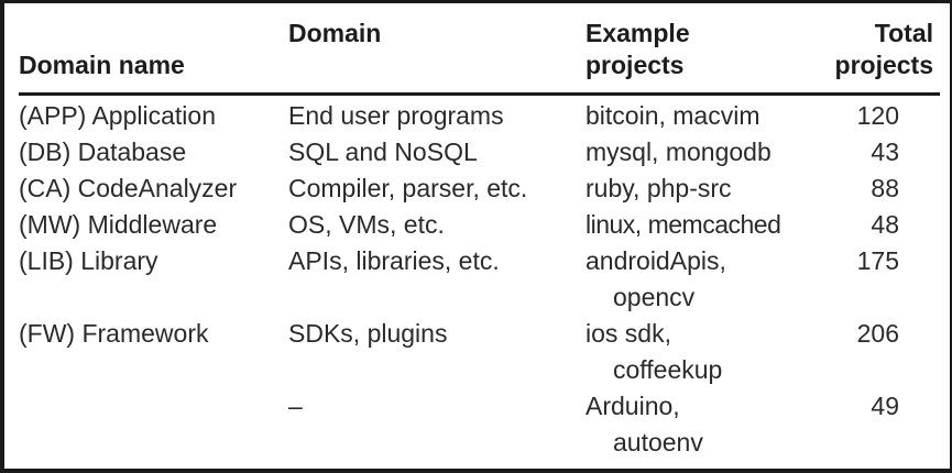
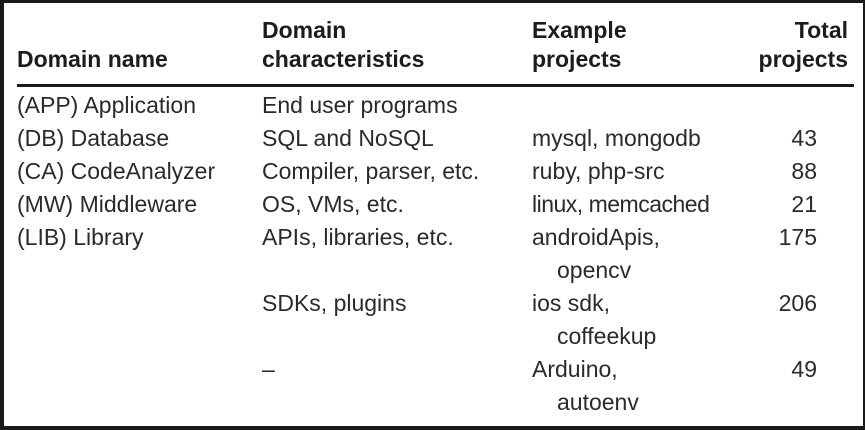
  Domain name
  Domain
+ characteristics
  Example
  projects
  Total
  projects
  (APP) Application
  End user programs
- bitcoin, macvim
- 120
  (DB) Database
  SQL and NoSQL
  mysql, mongodb
  43
  (CA) CodeAnalyzer
  Compiler, parser, etc.
  ruby, php-src
  88
  (MW) Middleware
  OS, VMs, etc.
  linux, memcached
- 48
+ 21
  (LIB) Library
  APIs, libraries, etc.
  androidApis,
  opencv
  175
- (FW) Framework
  SDKs, plugins
  ios sdk,
  coffeekup
  206
  –
  Arduino,
  autoenv
  49
